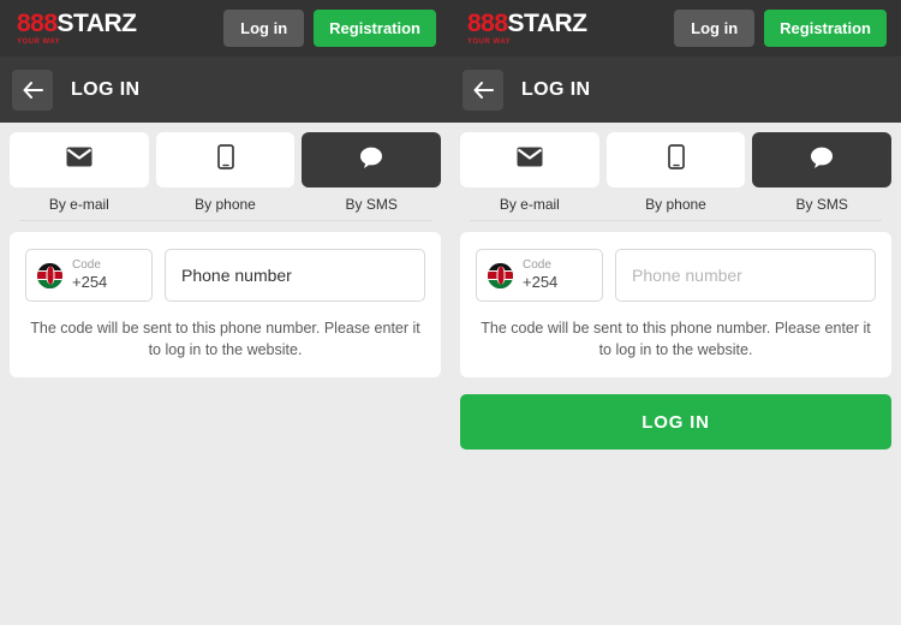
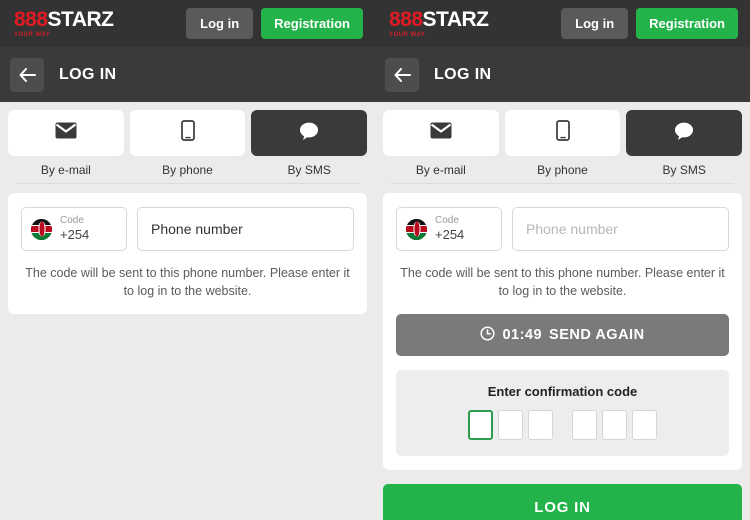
  888STARZ
  Log in
  Registration
  LOG IN
  By e-mail
  By phone
  By SMS
  Code
  +254
  Phone number
  The code will be sent to this phone number. Please enter it to log in to the website.
  888STARZ
  Log in
  Registration
  LOG IN
  By e-mail
  By phone
  By SMS
  Code
  +254
  Phone number
  The code will be sent to this phone number. Please enter it to log in to the website.
+ 01:49
+ SEND AGAIN
+ Enter confirmation code
  LOG IN
